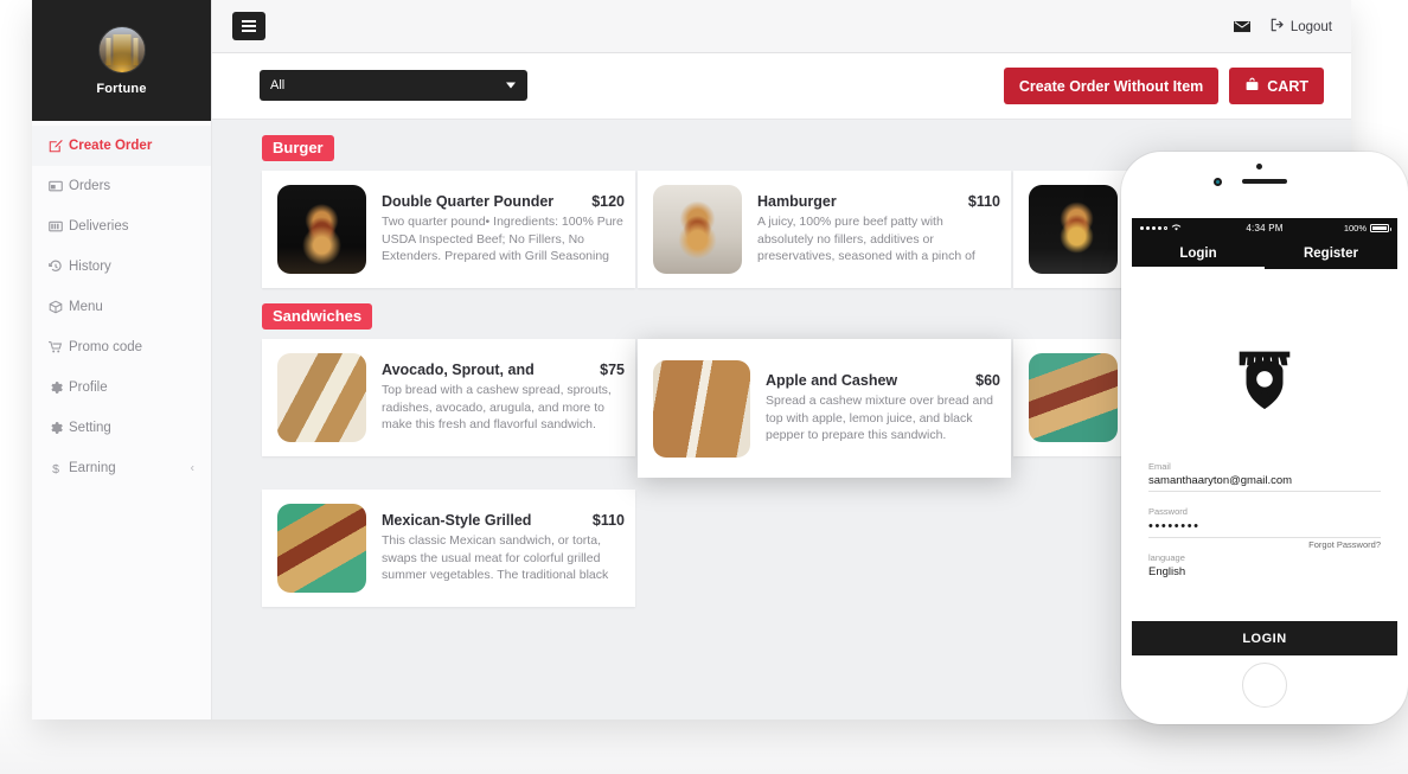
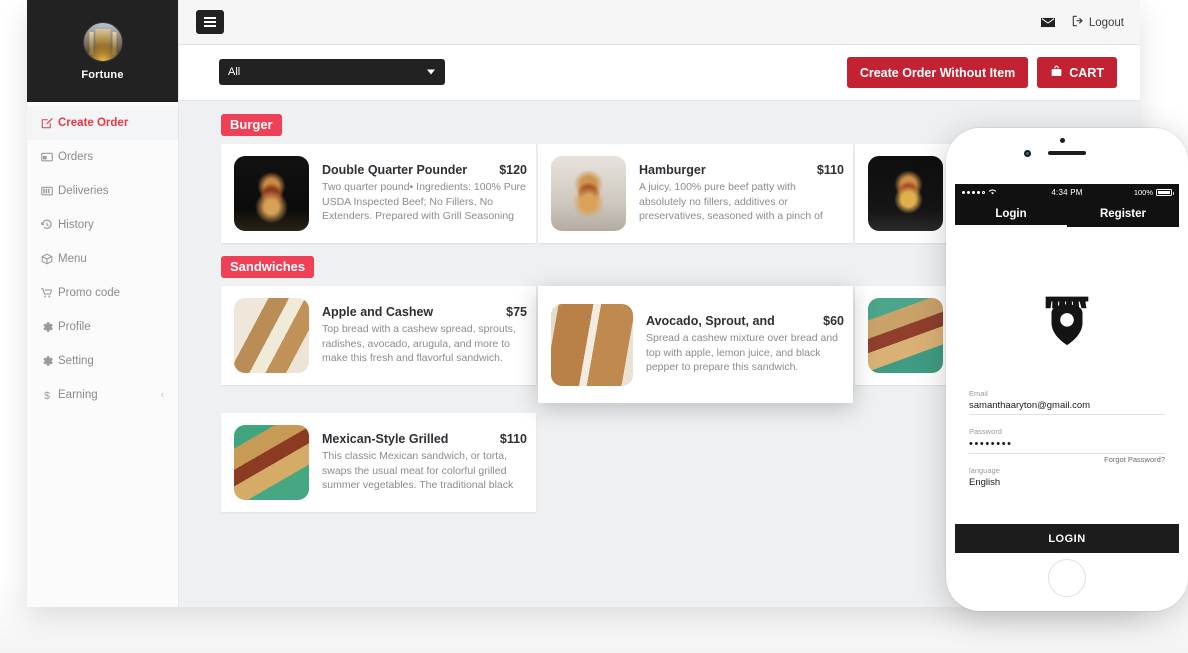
  Fortune
  Create Order
  Orders
  Deliveries
  History
  Menu
  Promo code
  Profile
  Setting
  $
  Earning
  ‹
  Logout
  All
  Create Order Without Item
  CART
  Burger
  Double Quarter Pounder
  $120
  Two quarter pound• Ingredients: 100% Pure USDA Inspected Beef; No Fillers, No Extenders. Prepared with Grill Seasoning
  Hamburger
  $110
  A juicy, 100% pure beef patty with absolutely no fillers, additives or preservatives, seasoned with a pinch of
  Sandwiches
- Avocado, Sprout, and
+ Apple and Cashew
  $75
  Top bread with a cashew spread, sprouts, radishes, avocado, arugula, and more to make this fresh and flavorful sandwich.
- Apple and Cashew
+ Avocado, Sprout, and
  $60
  Spread a cashew mixture over bread and top with apple, lemon juice, and black pepper to prepare this sandwich.
  Mexican-Style Grilled
  $110
  This classic Mexican sandwich, or torta, swaps the usual meat for colorful grilled summer vegetables. The traditional black
  4:34 PM
  100%
  Login
  Register
  Email
  samanthaaryton@gmail.com
  Password
  ••••••••
  Forgot Password?
  language
  English
  LOGIN
